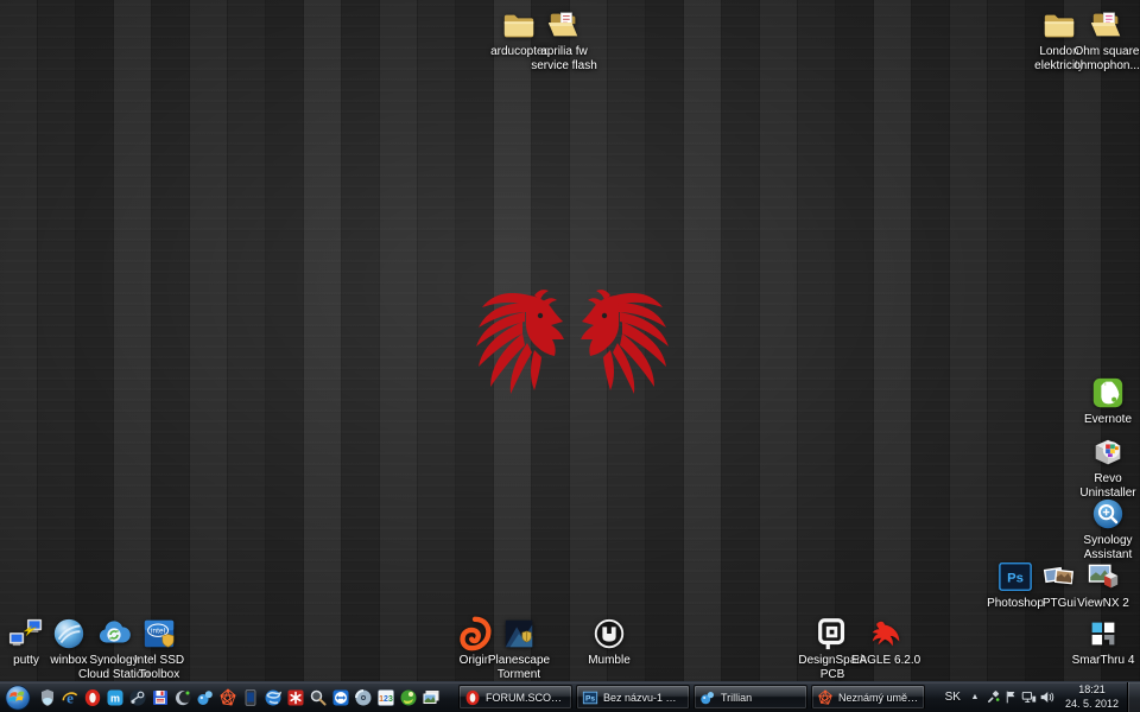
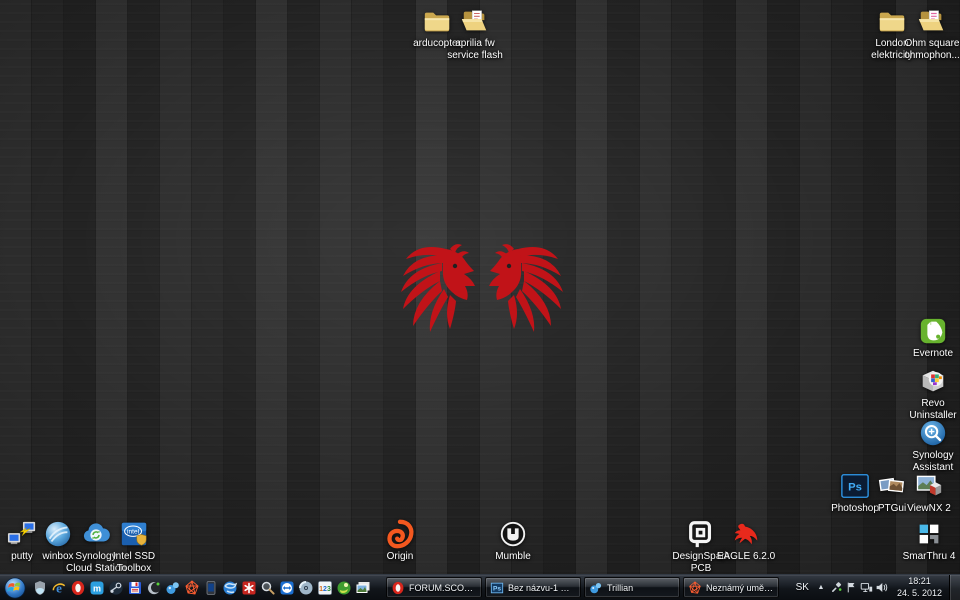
  arducopter
  aprilia fw
  service flash
  London
  elektricity
  Ohm square
  ohmophon...
  Evernote
  Revo
  Uninstaller
  Synology
  Assistant
  Ps
  Photoshop
  PTGui
  ViewNX 2
  SmarThru 4
  putty
  winbox
  Synology
  Cloud Station
  Intel SSD
  Toolbox
  Origin
- Planescape
- Torment
  Mumble
  DesignSpark
  PCB
  EAGLE 6.2.0
  e
  m
  FORUM.SCOOT
  Bez názvu-1 @ 1
  Trillian
  Neznámý umělec
  SK
  18:21
  24. 5. 2012
